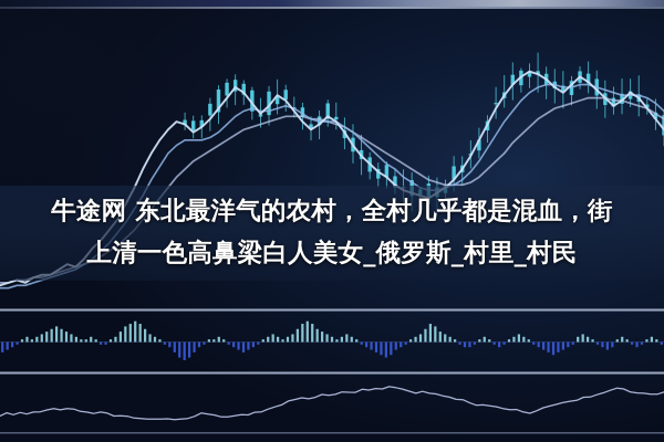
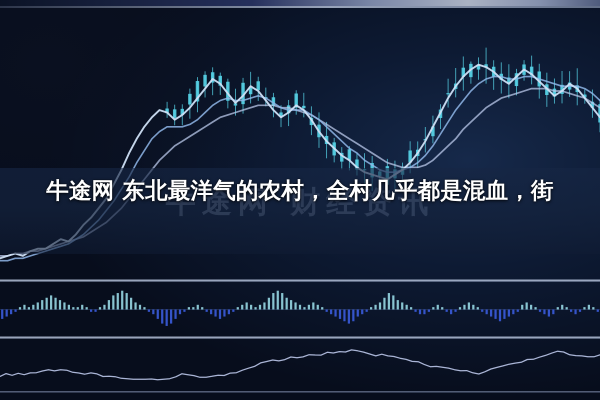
+ 牛途网 财经资讯
  牛途网 东北最洋气的农村，全村几乎都是混血，街
- 上清一色高鼻梁白人美女_俄罗斯_村里_村民
